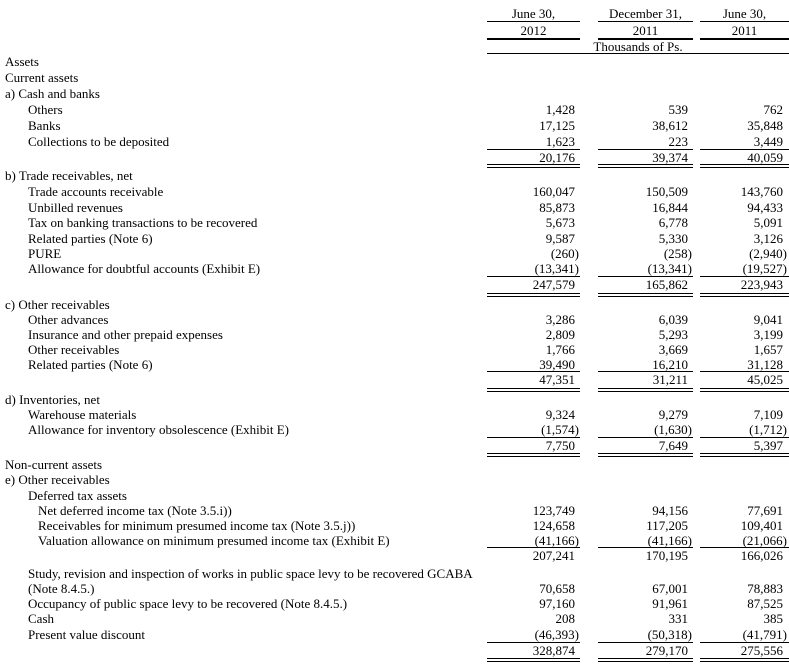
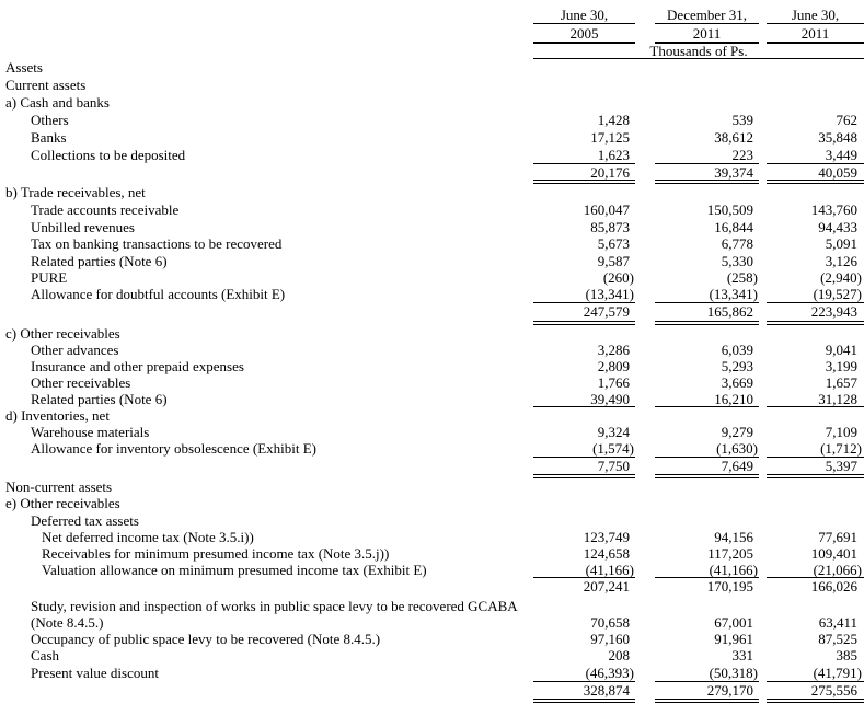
  June 30,
  December 31,
  June 30,
- 2012
+ 2005
  2011
  2011
  Thousands of Ps.
  Assets
  Current assets
  a) Cash and banks
  Others
  1,428
  539
  762
  Banks
  17,125
  38,612
  35,848
  Collections to be deposited
  1,623
  223
  3,449
  20,176
  39,374
  40,059
  b) Trade receivables, net
  Trade accounts receivable
  160,047
  150,509
  143,760
  Unbilled revenues
  85,873
  16,844
  94,433
  Tax on banking transactions to be recovered
  5,673
  6,778
  5,091
  Related parties (Note 6)
  9,587
  5,330
  3,126
  PURE
  (260)
  (258)
  (2,940)
  Allowance for doubtful accounts (Exhibit E)
  (13,341)
  (13,341)
  (19,527)
  247,579
  165,862
  223,943
  c) Other receivables
  Other advances
  3,286
  6,039
  9,041
  Insurance and other prepaid expenses
  2,809
  5,293
  3,199
  Other receivables
  1,766
  3,669
  1,657
  Related parties (Note 6)
  39,490
  16,210
  31,128
- 47,351
- 31,211
- 45,025
  d) Inventories, net
  Warehouse materials
  9,324
  9,279
  7,109
  Allowance for inventory obsolescence (Exhibit E)
  (1,574)
  (1,630)
  (1,712)
  7,750
  7,649
  5,397
  Non-current assets
  e) Other receivables
  Deferred tax assets
  Net deferred income tax (Note 3.5.i))
  123,749
  94,156
  77,691
  Receivables for minimum presumed income tax (Note 3.5.j))
  124,658
  117,205
  109,401
  Valuation allowance on minimum presumed income tax (Exhibit E)
  (41,166)
  (41,166)
  (21,066)
  207,241
  170,195
  166,026
  Study, revision and inspection of works in public space levy to be recovered GCABA
  (Note 8.4.5.)
  70,658
  67,001
- 78,883
+ 63,411
  Occupancy of public space levy to be recovered (Note 8.4.5.)
  97,160
  91,961
  87,525
  Cash
  208
  331
  385
  Present value discount
  (46,393)
  (50,318)
  (41,791)
  328,874
  279,170
  275,556
